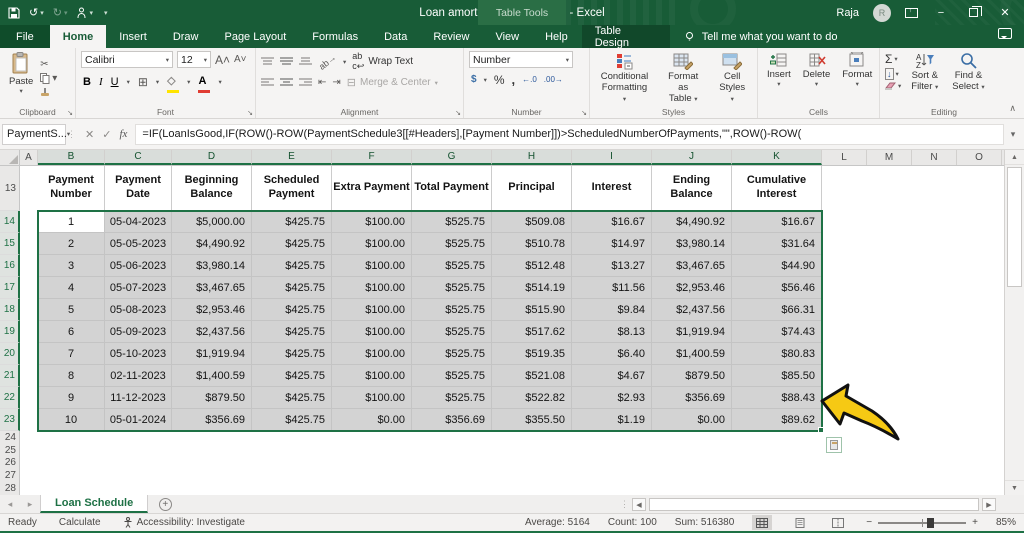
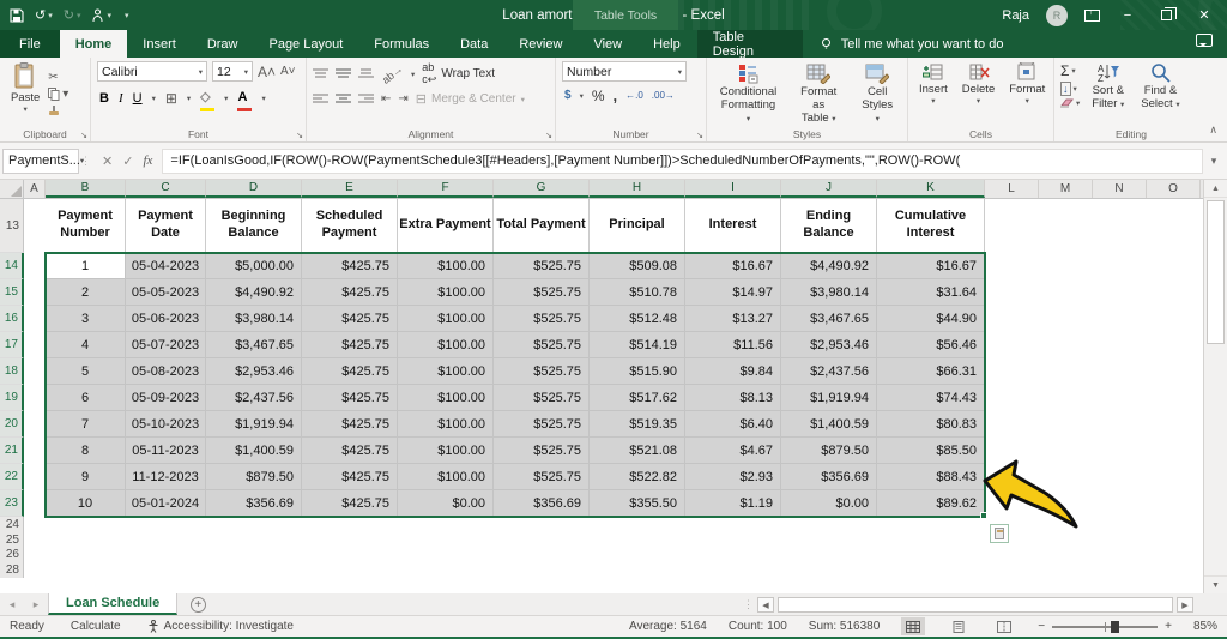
  ↺
  ↻
  Table Tools
  Raja
  R
  −
  ✕
  File
  Home
  Insert
  Draw
  Page Layout
  Formulas
  Data
  Review
  View
  Help
  Table Design
  Tell me what you want to do
  Paste
  ✂
  ▾
  Clipboard
  Calibri
  12
  A˄
  A˅
  B
  I
  U
  ⊞
  ◇
  A
  Font
  ab
  c↩
  Wrap Text
  ⇤
  ⇥
  ⊟
  Merge & Center
  Alignment
  Number
  $
  %
  ,
  ←.0
  .00→
  Number
  Conditional
  Formatting
  Format as
  Table
  Cell
  Styles
  Styles
  Insert
  Delete
  Format
  Cells
  Σ
  ↓
  A
  Z
  Sort &
  Filter
  Find &
  Select
  Editing
  ∧
  PaymentS...
  ⋮
  ✕
  ✓
  fx
  =IF(LoanIsGood,IF(ROW()-ROW(PaymentSchedule3[[#Headers],[Payment Number]])>ScheduledNumberOfPayments,"",ROW()-ROW(
  ▾
  A
  B
  C
  D
  E
  F
  G
  H
  I
  J
  K
  L
  M
  N
  O
  13
  Payment Number
  Payment Date
  Beginning Balance
  Scheduled Payment
  Extra Payment
  Total Payment
  Principal
  Interest
  Ending Balance
  Cumulative Interest
  14
  1
  05-04-2023
  $5,000.00
  $425.75
  $100.00
  $525.75
  $509.08
  $16.67
  $4,490.92
  $16.67
  15
  2
  05-05-2023
  $4,490.92
  $425.75
  $100.00
  $525.75
  $510.78
  $14.97
  $3,980.14
  $31.64
  16
  3
  05-06-2023
  $3,980.14
  $425.75
  $100.00
  $525.75
  $512.48
  $13.27
  $3,467.65
  $44.90
  17
  4
  05-07-2023
  $3,467.65
  $425.75
  $100.00
  $525.75
  $514.19
  $11.56
  $2,953.46
  $56.46
  18
  5
  05-08-2023
  $2,953.46
  $425.75
  $100.00
  $525.75
  $515.90
  $9.84
  $2,437.56
  $66.31
  19
  6
  05-09-2023
  $2,437.56
  $425.75
  $100.00
  $525.75
  $517.62
  $8.13
  $1,919.94
  $74.43
  20
  7
  05-10-2023
  $1,919.94
  $425.75
  $100.00
  $525.75
  $519.35
  $6.40
  $1,400.59
  $80.83
  21
  8
- 02-11-2023
+ 05-11-2023
  $1,400.59
  $425.75
  $100.00
  $525.75
  $521.08
  $4.67
  $879.50
  $85.50
  22
  9
  11-12-2023
  $879.50
  $425.75
  $100.00
  $525.75
  $522.82
  $2.93
  $356.69
  $88.43
  23
  10
  05-01-2024
  $356.69
  $425.75
  $0.00
  $356.69
  $355.50
  $1.19
  $0.00
  $89.62
  24
  25
  26
- 27
  28
  ◂
  ▸
  Loan Schedule
  +
  ⋮
  Ready
  Calculate
  Accessibility: Investigate
  Average: 5164
  Count: 100
  Sum: 516380
  −
  +
  85%
